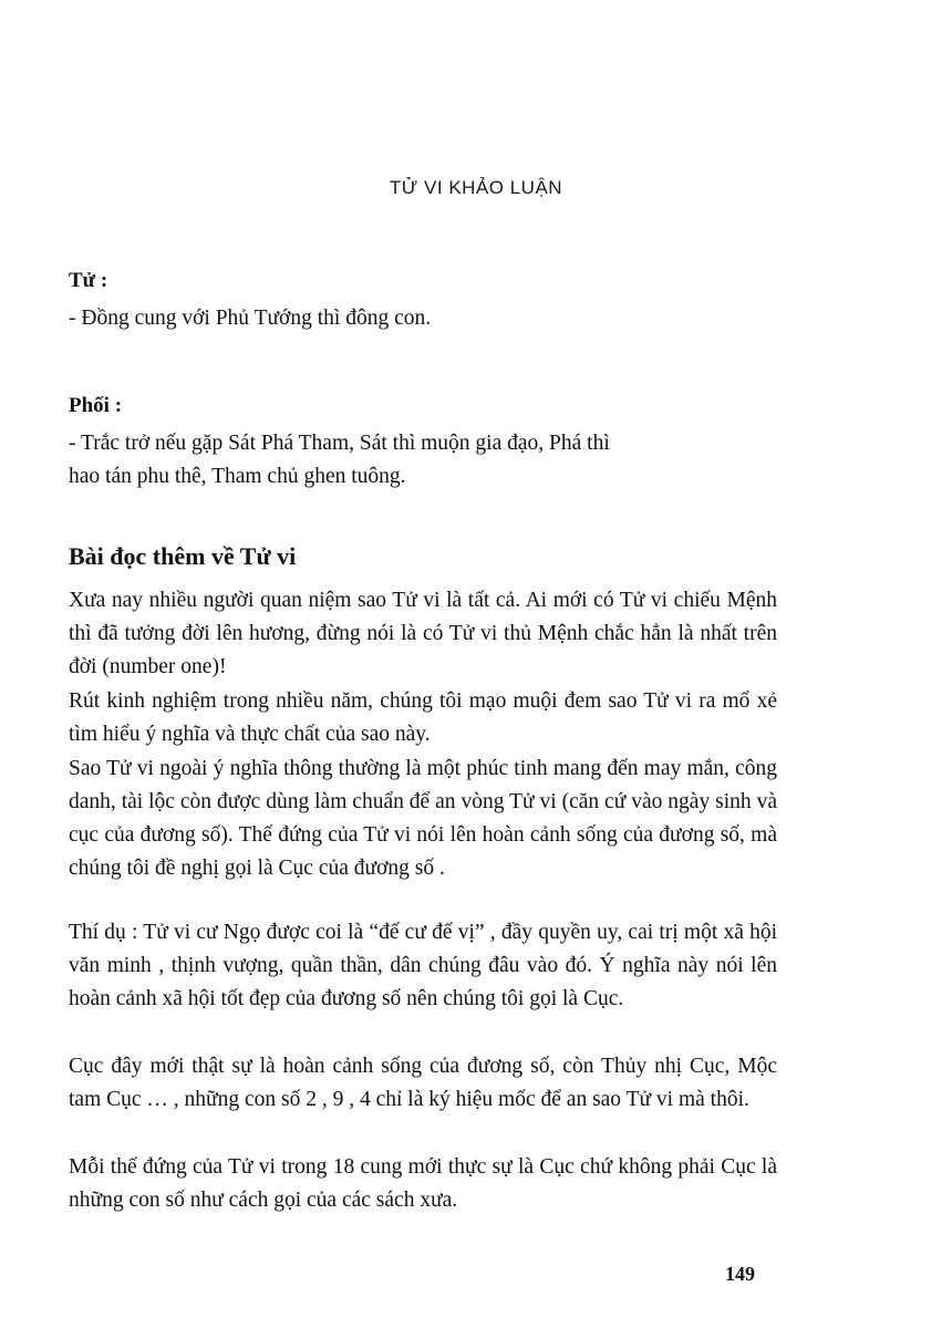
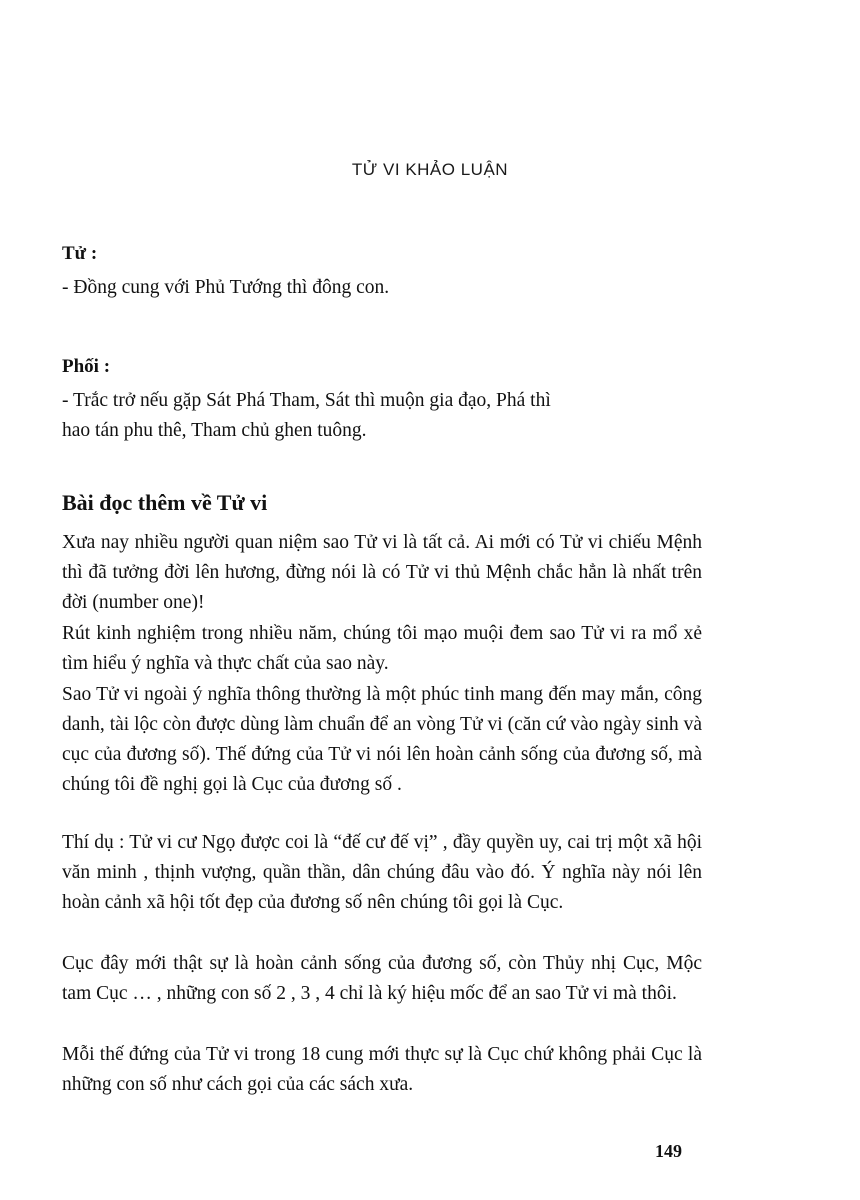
  TỬ VI KHẢO LUẬN
  Tử :
  - Đồng cung với Phủ Tướng thì đông con.
  Phối :
  - Trắc trở nếu gặp Sát Phá Tham, Sát thì muộn gia đạo, Phá thì
  hao tán phu thê, Tham chủ ghen tuông.
  Bài đọc thêm về Tử vi
  Xưa nay nhiều người quan niệm sao Tử vi là tất cả. Ai mới có Tử vi chiếu Mệnh thì đã tưởng đời lên hương, đừng nói là có Tử vi thủ Mệnh chắc hẳn là nhất trên đời (number one)!
  Rút kinh nghiệm trong nhiều năm, chúng tôi mạo muội đem sao Tử vi ra mổ xẻ tìm hiểu ý nghĩa và thực chất của sao này.
  Sao Tử vi ngoài ý nghĩa thông thường là một phúc tinh mang đến may mắn, công danh, tài lộc còn được dùng làm chuẩn để an vòng Tử vi (căn cứ vào ngày sinh và cục của đương số). Thế đứng của Tử vi nói lên hoàn cảnh sống của đương số, mà chúng tôi đề nghị gọi là Cục của đương số .
  Thí dụ : Tử vi cư Ngọ được coi là “đế cư đế vị” , đầy quyền uy, cai trị một xã hội văn minh , thịnh vượng, quần thần, dân chúng đâu vào đó. Ý nghĩa này nói lên hoàn cảnh xã hội tốt đẹp của đương số nên chúng tôi gọi là Cục.
- Cục đây mới thật sự là hoàn cảnh sống của đương số, còn Thủy nhị Cục, Mộc tam Cục … , những con số 2 , 9 , 4 chỉ là ký hiệu mốc để an sao Tử vi mà thôi.
+ Cục đây mới thật sự là hoàn cảnh sống của đương số, còn Thủy nhị Cục, Mộc tam Cục … , những con số 2 , 3 , 4 chỉ là ký hiệu mốc để an sao Tử vi mà thôi.
  Mỗi thế đứng của Tử vi trong 18 cung mới thực sự là Cục chứ không phải Cục là những con số như cách gọi của các sách xưa.
  149
